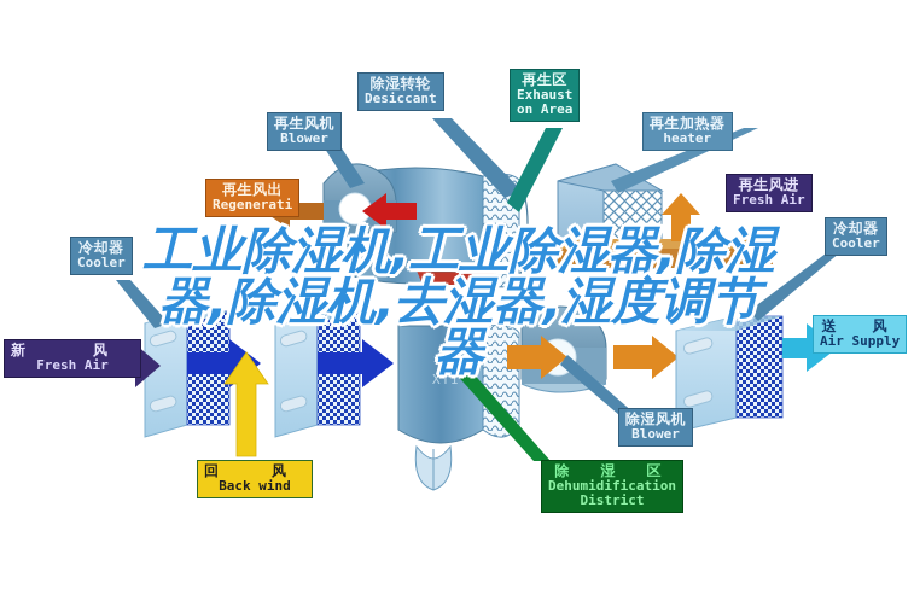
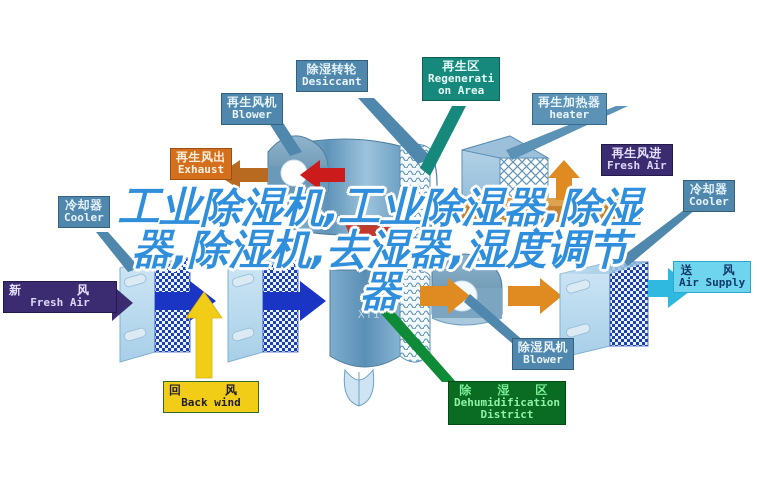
  XTI
  除湿转轮
  Desiccant
  再生风机
  Blower
  再生区
- Exhaust
+ Regenerati
  on Area
  再生加热器
  heater
  再生风出
- Regenerati
+ Exhaust
  再生风进
  Fresh Air
  冷却器
  Cooler
  冷却器
  Cooler
  新 风
  Fresh Air
  回 风
  Back wind
  除 湿 区
  Dehumidification
  District
  除湿风机
  Blower
  送 风
  Air Supply
  工业除湿机,工业除湿器,除湿器,除湿机,去湿器,湿度调节器
